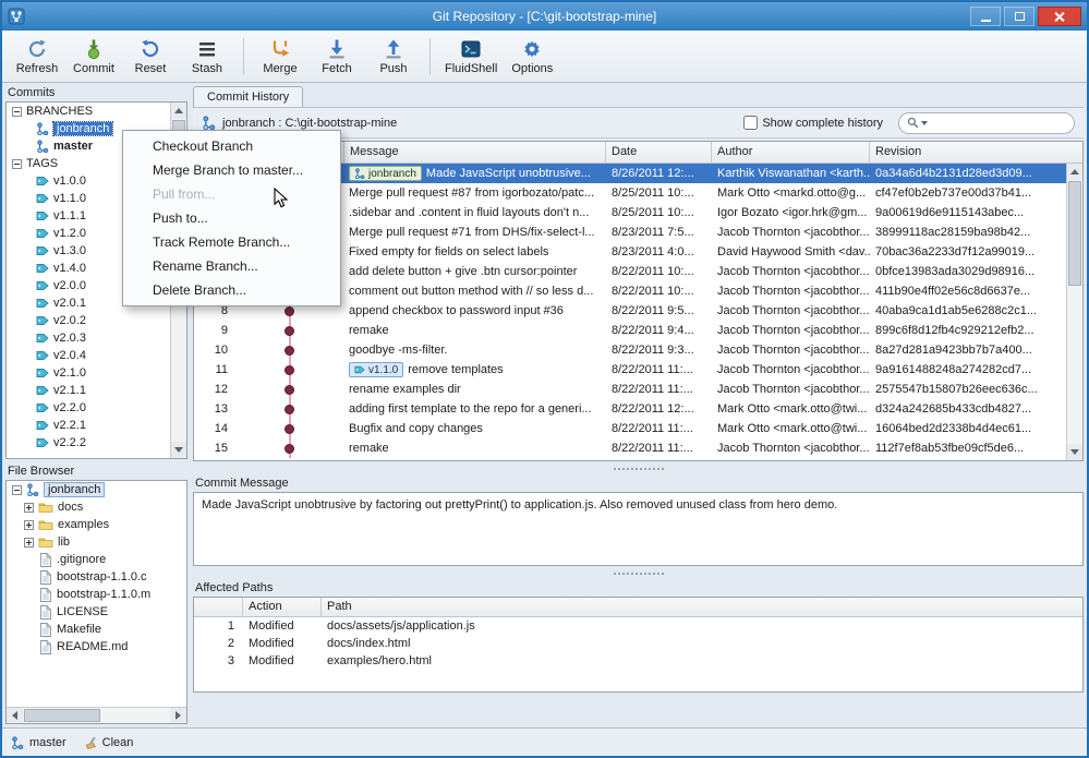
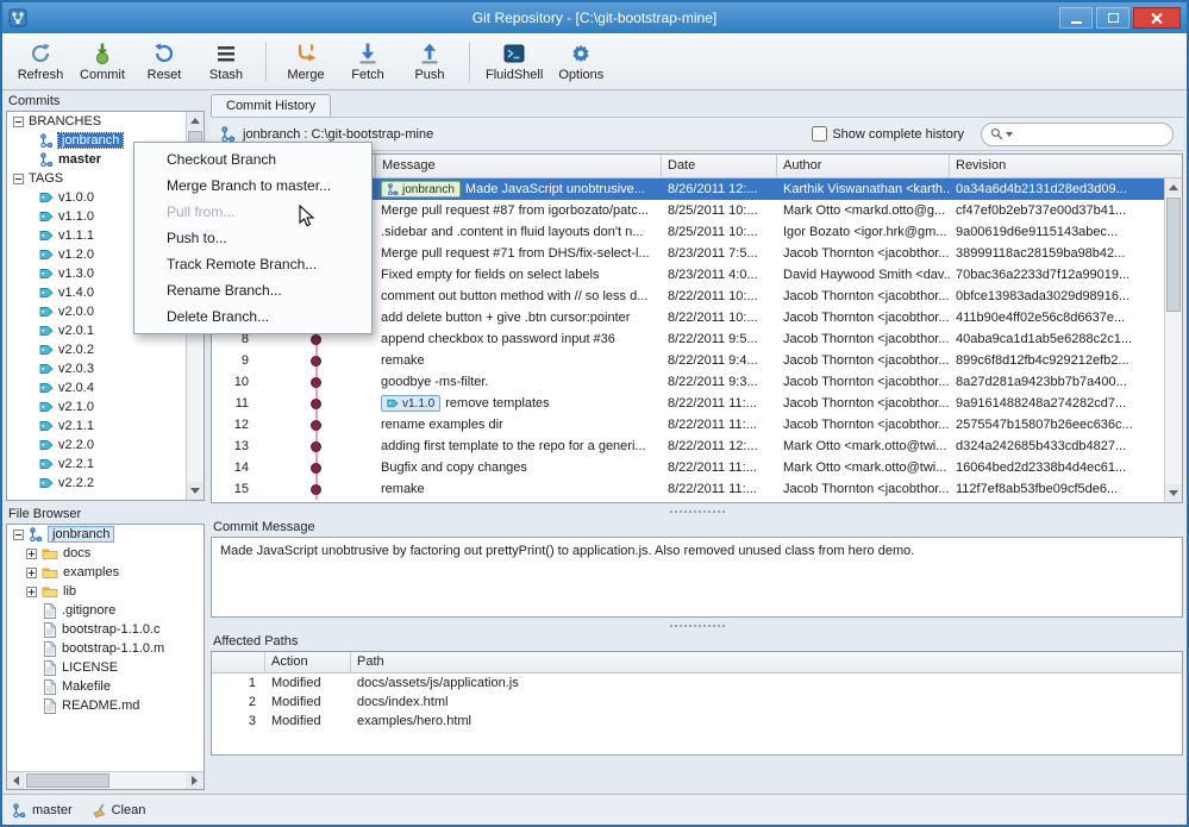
  Git Repository - [C:\git-bootstrap-mine]
  Refresh
  Commit
  Reset
  Stash
  Merge
  Fetch
  Push
  FluidShell
  Options
  Commits
  BRANCHES
  jonbranch
  master
  TAGS
  v1.0.0
  v1.1.0
  v1.1.1
  v1.2.0
  v1.3.0
  v1.4.0
  v2.0.0
  v2.0.1
  v2.0.2
  v2.0.3
  v2.0.4
  v2.1.0
  v2.1.1
  v2.2.0
  v2.2.1
  v2.2.2
  File Browser
  jonbranch
  docs
  examples
  lib
  .gitignore
  bootstrap-1.1.0.c
  bootstrap-1.1.0.m
  LICENSE
  Makefile
  README.md
  Commit History
  jonbranch : C:\git-bootstrap-mine
  Show complete history
  Message
  Date
  Author
  Revision
  jonbranch
  Made JavaScript unobtrusive...
  8/26/2011 12:...
  Karthik Viswanathan <karth..
  0a34a6d4b2131d28ed3d09...
  Merge pull request #87 from igorbozato/patc...
  8/25/2011 10:...
  Mark Otto <markd.otto@g...
  cf47ef0b2eb737e00d37b41...
  .sidebar and .content in fluid layouts don't n...
  8/25/2011 10:...
  Igor Bozato <igor.hrk@gm...
  9a00619d6e9115143abec...
  Merge pull request #71 from DHS/fix-select-l...
  8/23/2011 7:5...
  Jacob Thornton <jacobthor...
  38999118ac28159ba98b42...
  Fixed empty for fields on select labels
  8/23/2011 4:0...
  David Haywood Smith <dav..
  70bac36a2233d7f12a99019...
- add delete button + give .btn cursor:pointer
+ comment out button method with // so less d...
  8/22/2011 10:...
  Jacob Thornton <jacobthor...
  0bfce13983ada3029d98916...
- comment out button method with // so less d...
+ add delete button + give .btn cursor:pointer
  8/22/2011 10:...
  Jacob Thornton <jacobthor...
  411b90e4ff02e56c8d6637e...
  8
  append checkbox to password input #36
  8/22/2011 9:5...
  Jacob Thornton <jacobthor...
  40aba9ca1d1ab5e6288c2c1...
  9
  remake
  8/22/2011 9:4...
  Jacob Thornton <jacobthor...
  899c6f8d12fb4c929212efb2...
  10
  goodbye -ms-filter.
  8/22/2011 9:3...
  Jacob Thornton <jacobthor...
  8a27d281a9423bb7b7a400...
  11
  v1.1.0
  remove templates
  8/22/2011 11:...
  Jacob Thornton <jacobthor...
  9a9161488248a274282cd7...
  12
  rename examples dir
  8/22/2011 11:...
  Jacob Thornton <jacobthor...
  2575547b15807b26eec636c...
  13
  adding first template to the repo for a generi...
  8/22/2011 12:...
  Mark Otto <mark.otto@twi...
  d324a242685b433cdb4827...
  14
  Bugfix and copy changes
  8/22/2011 11:...
  Mark Otto <mark.otto@twi...
  16064bed2d2338b4d4ec61...
  15
  remake
  8/22/2011 11:...
  Jacob Thornton <jacobthor...
  112f7ef8ab53fbe09cf5de6...
  Commit Message
  Made JavaScript unobtrusive by factoring out prettyPrint() to application.js. Also removed unused class from hero demo.
  Affected Paths
  Action
  Path
  1
  Modified
  docs/assets/js/application.js
  2
  Modified
  docs/index.html
  3
  Modified
  examples/hero.html
  master
  Clean
  Checkout Branch
  Merge Branch to master...
  Pull from...
  Push to...
  Track Remote Branch...
  Rename Branch...
  Delete Branch...
